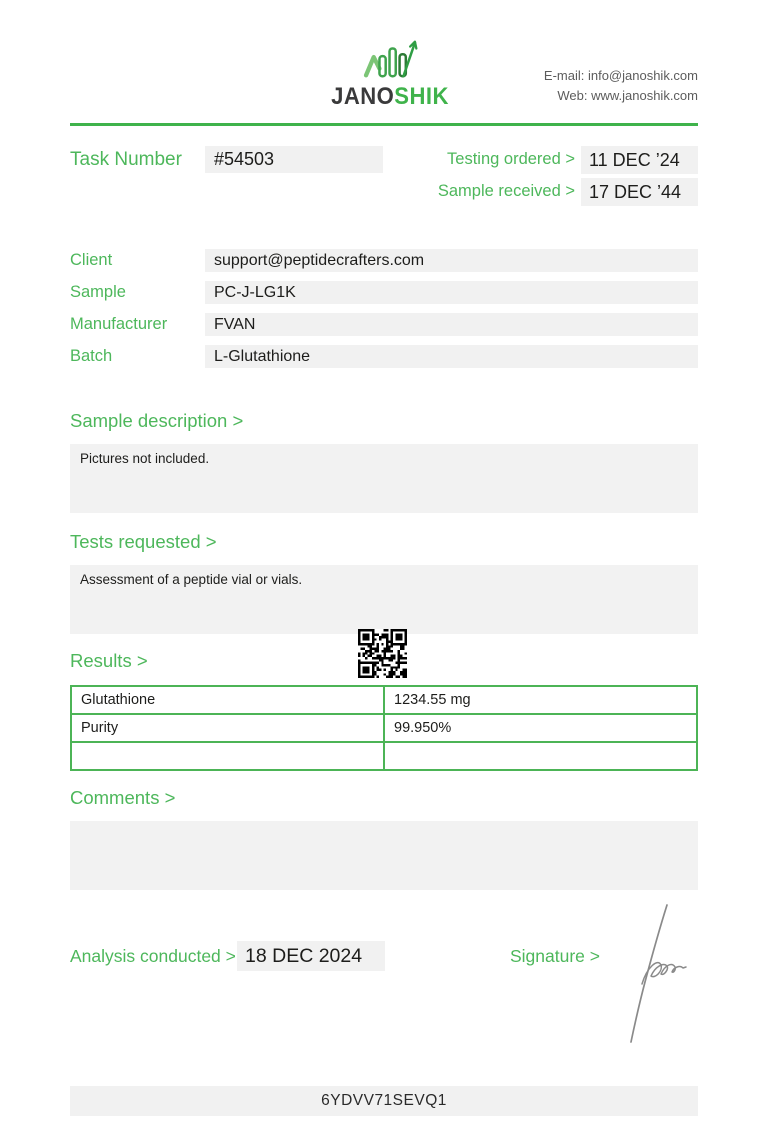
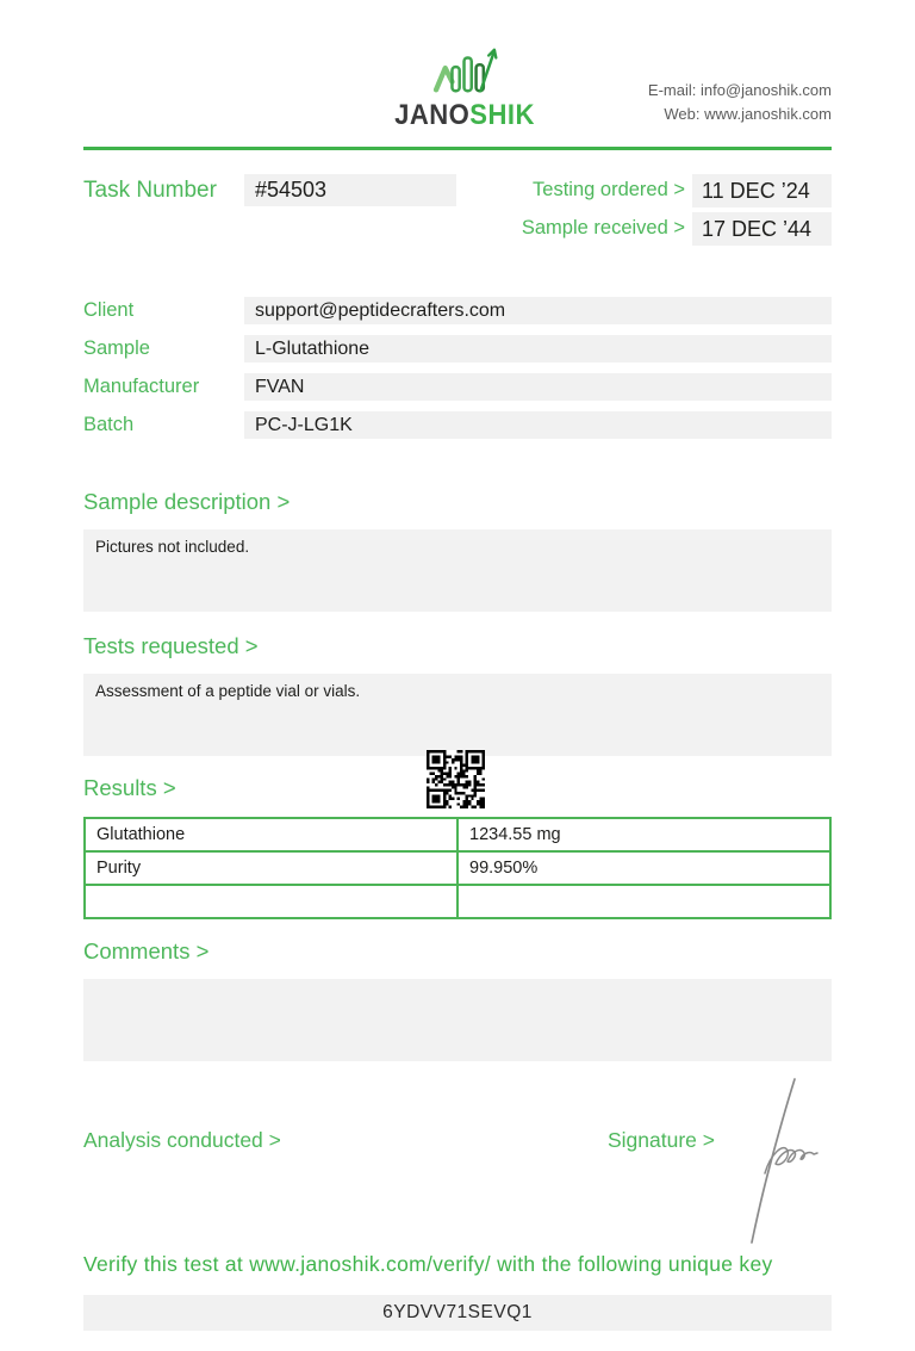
  JANOSHIK
  E-mail: info@janoshik.com
  Web: www.janoshik.com
  Task Number
  #54503
  Testing ordered >
  11 DEC ’24
  Sample received >
  17 DEC ’44
  Client
  support@peptidecrafters.com
  Sample
- PC-J-LG1K
+ L-Glutathione
  Manufacturer
  FVAN
  Batch
- L-Glutathione
+ PC-J-LG1K
  Sample description >
  Pictures not included.
  Tests requested >
  Assessment of a peptide vial or vials.
  Results >
  Glutathione	1234.55 mg
  Purity	99.950%
  Comments >
  Analysis conducted >
- 18 DEC 2024
  Signature >
+ Verify this test at www.janoshik.com/verify/ with the following unique key
  6YDVV71SEVQ1
